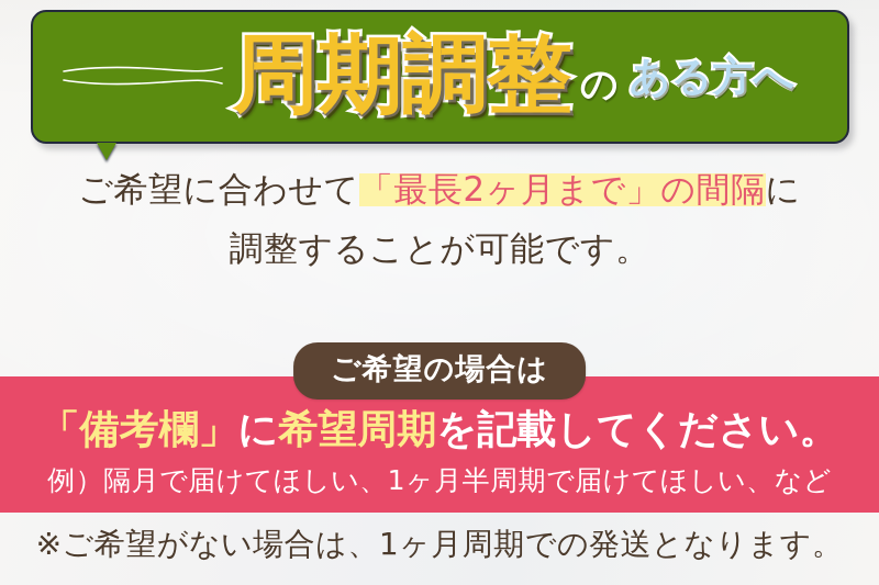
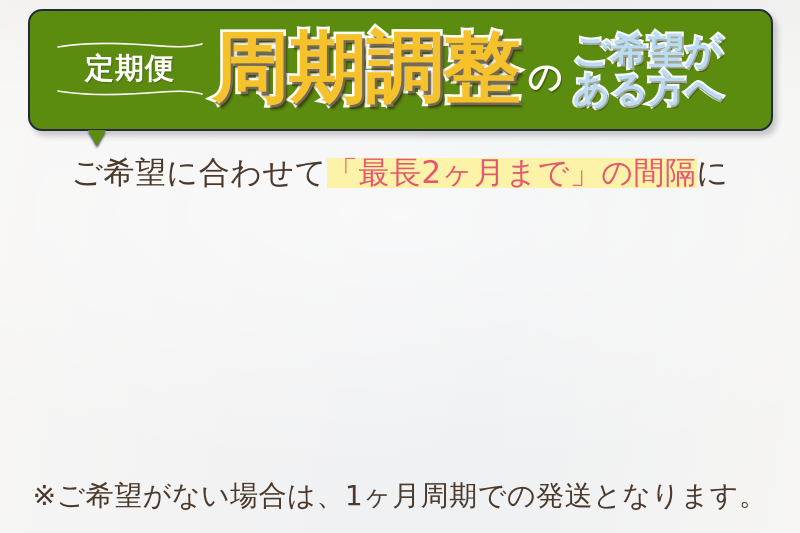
+ 定期便
  周期調整
  の
+ ご希望が
  ある方へ
  ご希望に合わせて「最長2ヶ月まで」の間隔に
- 調整することが可能です。
- ご希望の場合は
- 「備考欄」に希望周期を記載してください。
- 例）隔月で届けてほしい、1ヶ月半周期で届けてほしい、など
  ※ご希望がない場合は、1ヶ月周期での発送となります。
